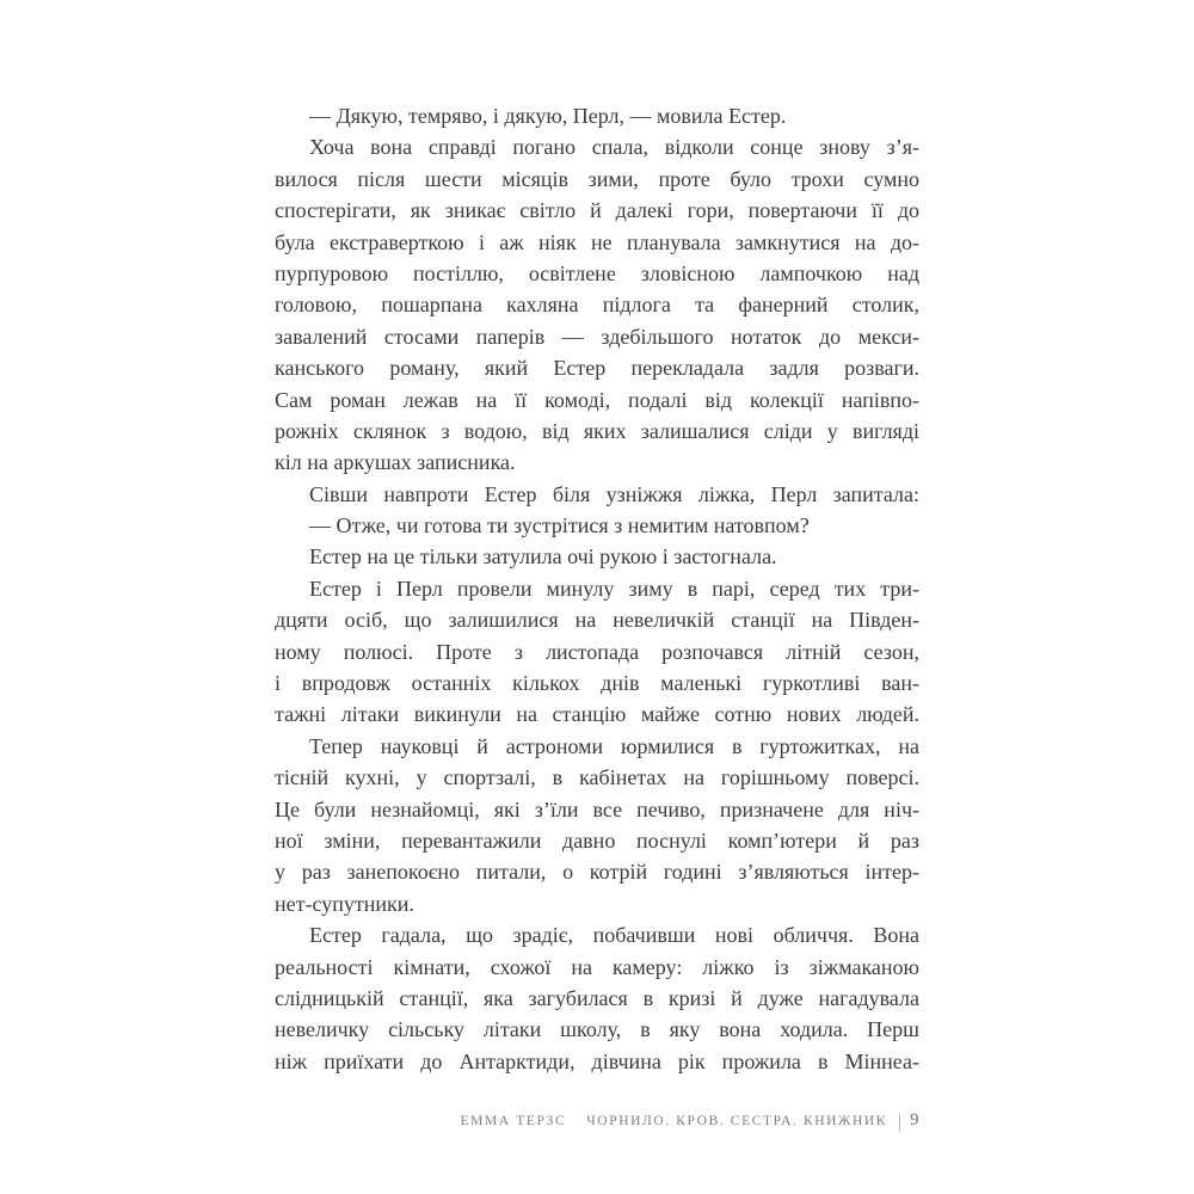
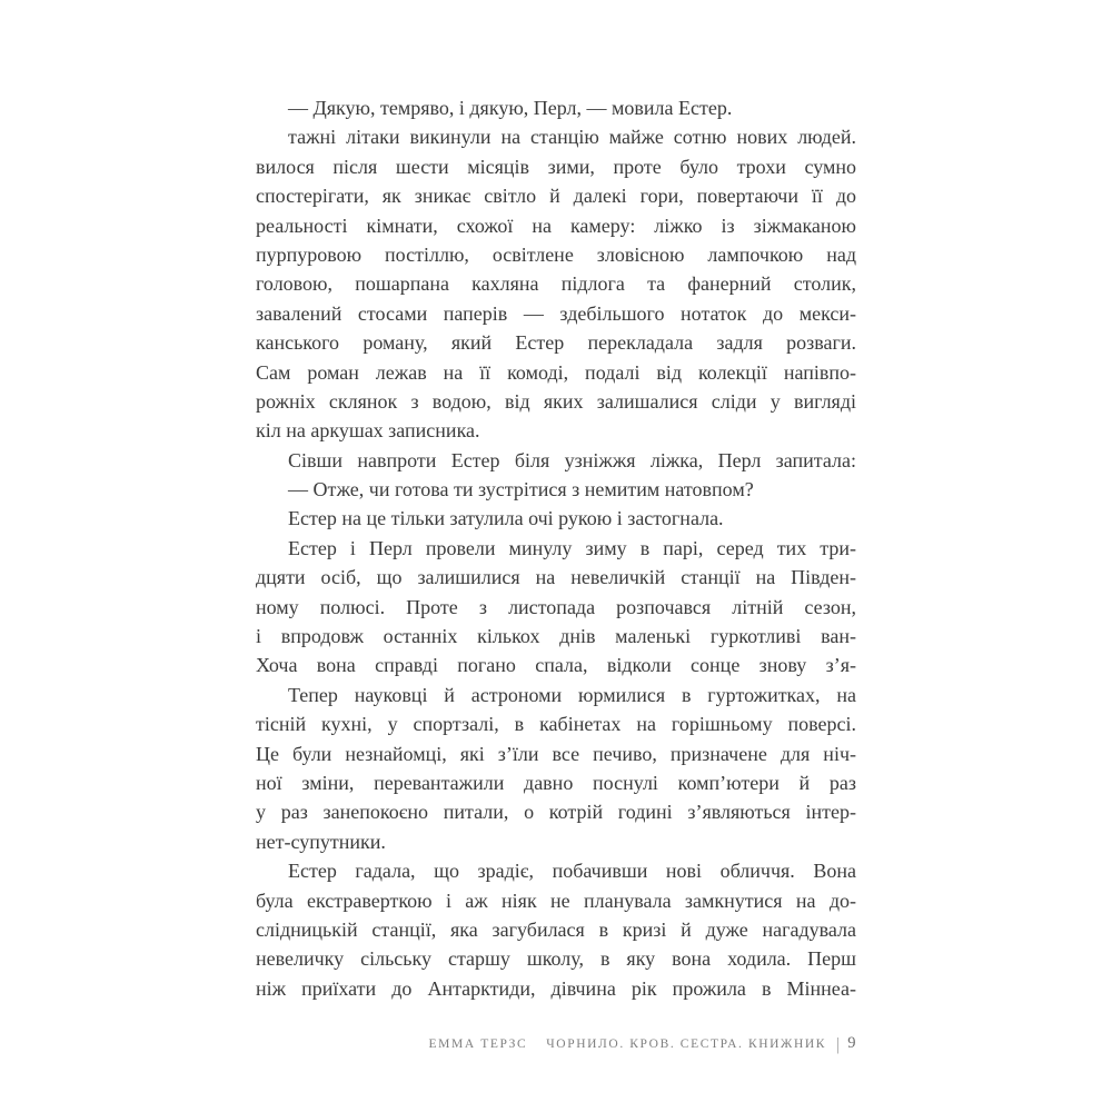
  — Дякую, темряво, і дякую, Перл, — мовила Естер.
- Хоча вона справді погано спала, відколи сонце знову з’я-
+ тажні літаки викинули на станцію майже сотню нових людей.
  вилося після шести місяців зими, проте було трохи сумно
  спостерігати, як зникає світло й далекі гори, повертаючи її до
- була екстраверткою і аж ніяк не планувала замкнутися на до-
+ реальності кімнати, схожої на камеру: ліжко із зіжмаканою
  пурпуровою постіллю, освітлене зловісною лампочкою над
  головою, пошарпана кахляна підлога та фанерний столик,
  завалений стосами паперів — здебільшого нотаток до мекси-
  канського роману, який Естер перекладала задля розваги.
  Сам роман лежав на її комоді, подалі від колекції напівпо-
  рожніх склянок з водою, від яких залишалися сліди у вигляді
  кіл на аркушах записника.
  Сівши навпроти Естер біля узніжжя ліжка, Перл запитала:
  — Отже, чи готова ти зустрітися з немитим натовпом?
  Естер на це тільки затулила очі рукою і застогнала.
  Естер і Перл провели минулу зиму в парі, серед тих три-
  дцяти осіб, що залишилися на невеличкій станції на Півден-
  ному полюсі. Проте з листопада розпочався літній сезон,
  і впродовж останніх кількох днів маленькі гуркотливі ван-
- тажні літаки викинули на станцію майже сотню нових людей.
+ Хоча вона справді погано спала, відколи сонце знову з’я-
  Тепер науковці й астрономи юрмилися в гуртожитках, на
  тісній кухні, у спортзалі, в кабінетах на горішньому поверсі.
  Це були незнайомці, які з’їли все печиво, призначене для ніч-
  ної зміни, перевантажили давно поснулі комп’ютери й раз
  у раз занепокоєно питали, о котрій годині з’являються інтер-
  нет-супутники.
  Естер гадала, що зрадіє, побачивши нові обличчя. Вона
- реальності кімнати, схожої на камеру: ліжко із зіжмаканою
+ була екстраверткою і аж ніяк не планувала замкнутися на до-
  слідницькій станції, яка загубилася в кризі й дуже нагадувала
- невеличку сільську літаки школу, в яку вона ходила. Перш
+ невеличку сільську старшу школу, в яку вона ходила. Перш
  ніж приїхати до Антарктиди, дівчина рік прожила в Міннеа-
  ЕММА ТЕРЗС ЧОРНИЛО. КРОВ. СЕСТРА. КНИЖНИК | 9
